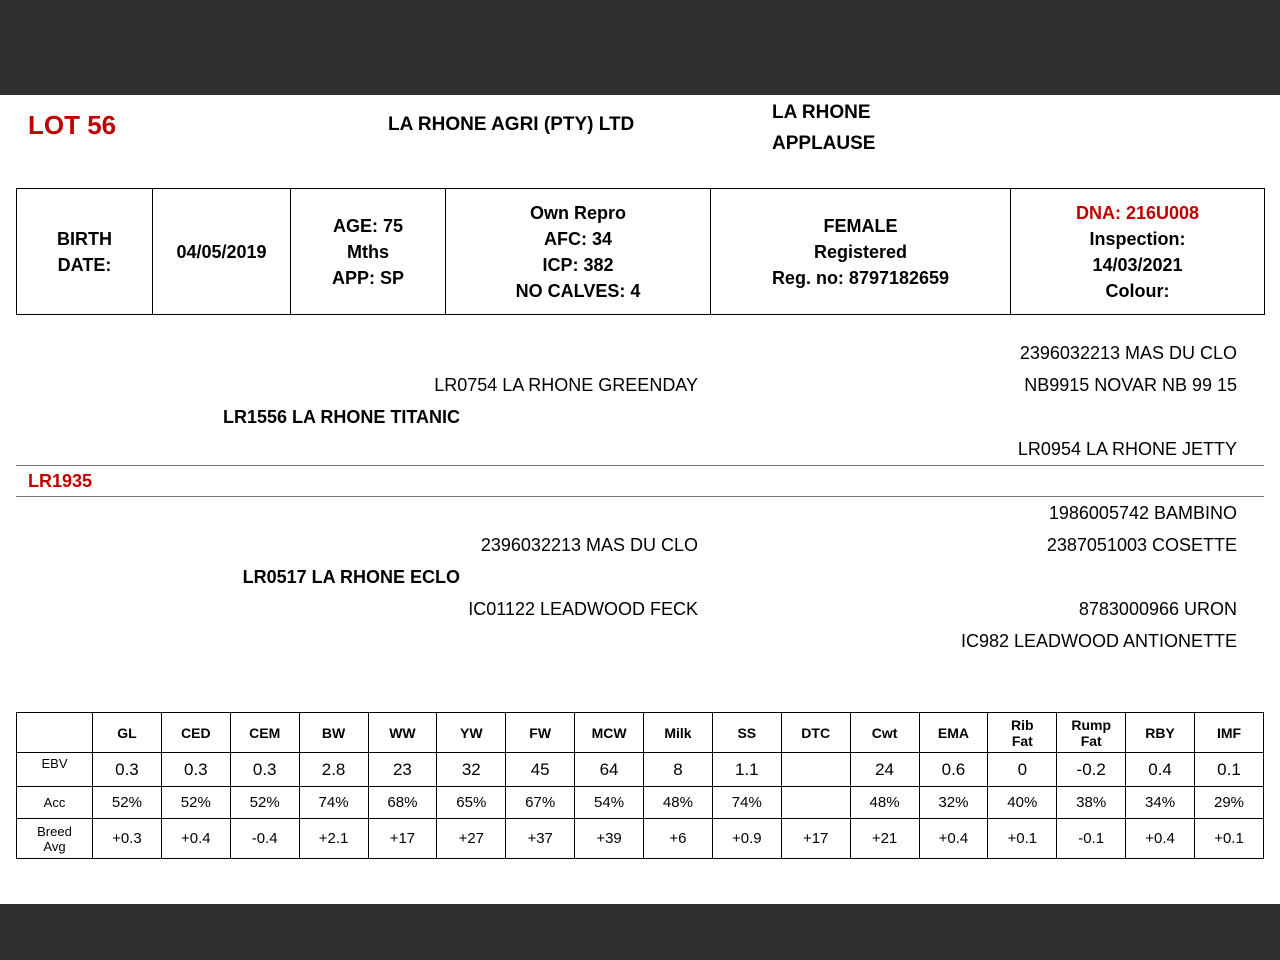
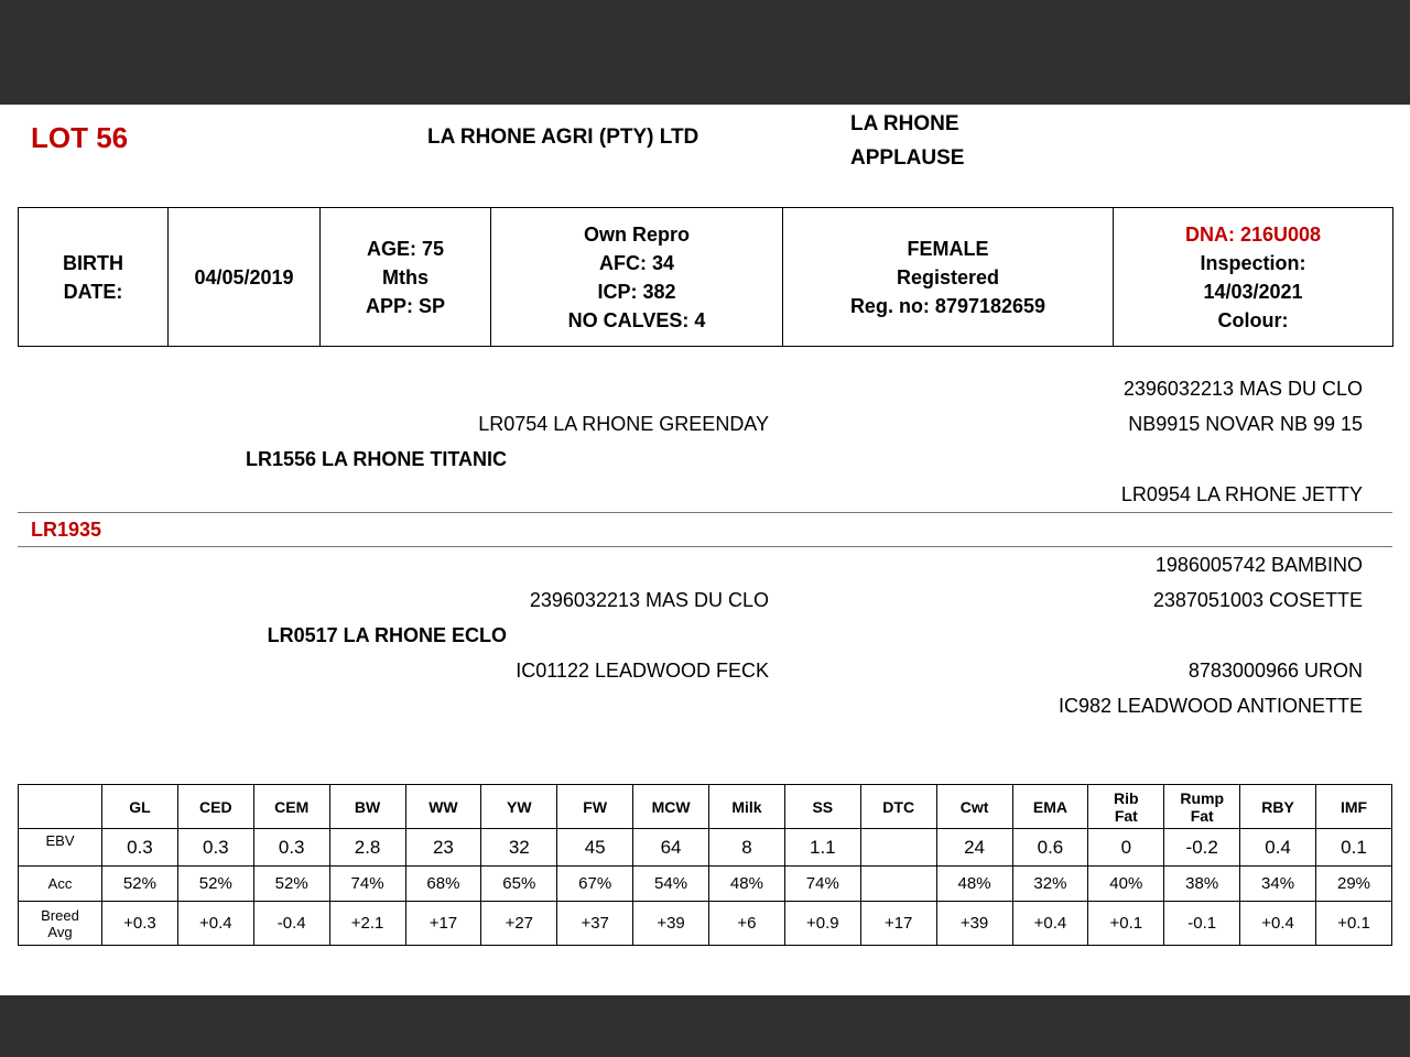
  LOT 56
  LA RHONE AGRI (PTY) LTD
  LA RHONE
  APPLAUSE
  BIRTH DATE:	04/05/2019	AGE: 75 Mths APP: SP	Own Repro AFC: 34 ICP: 382 NO CALVES: 4	FEMALE Registered Reg. no: 8797182659	DNA: 216U008Inspection: 14/03/2021 Colour:
  2396032213 MAS DU CLO
  LR0754 LA RHONE GREENDAY
  NB9915 NOVAR NB 99 15
  LR1556 LA RHONE TITANIC
  LR0954 LA RHONE JETTY
  LR1935
  1986005742 BAMBINO
  2396032213 MAS DU CLO
  2387051003 COSETTE
  LR0517 LA RHONE ECLO
  IC01122 LEADWOOD FECK
  8783000966 URON
  IC982 LEADWOOD ANTIONETTE
  	GL	CED	CEM	BW	WW	YW	FW	MCW	Milk	SS	DTC	Cwt	EMA	Rib Fat	Rump Fat	RBY	IMF
  EBV	0.3	0.3	0.3	2.8	23	32	45	64	8	1.1		24	0.6	0	-0.2	0.4	0.1
  Acc	52%	52%	52%	74%	68%	65%	67%	54%	48%	74%		48%	32%	40%	38%	34%	29%
- Breed Avg	+0.3	+0.4	-0.4	+2.1	+17	+27	+37	+39	+6	+0.9	+17	+21	+0.4	+0.1	-0.1	+0.4	+0.1
+ Breed Avg	+0.3	+0.4	-0.4	+2.1	+17	+27	+37	+39	+6	+0.9	+17	+39	+0.4	+0.1	-0.1	+0.4	+0.1
